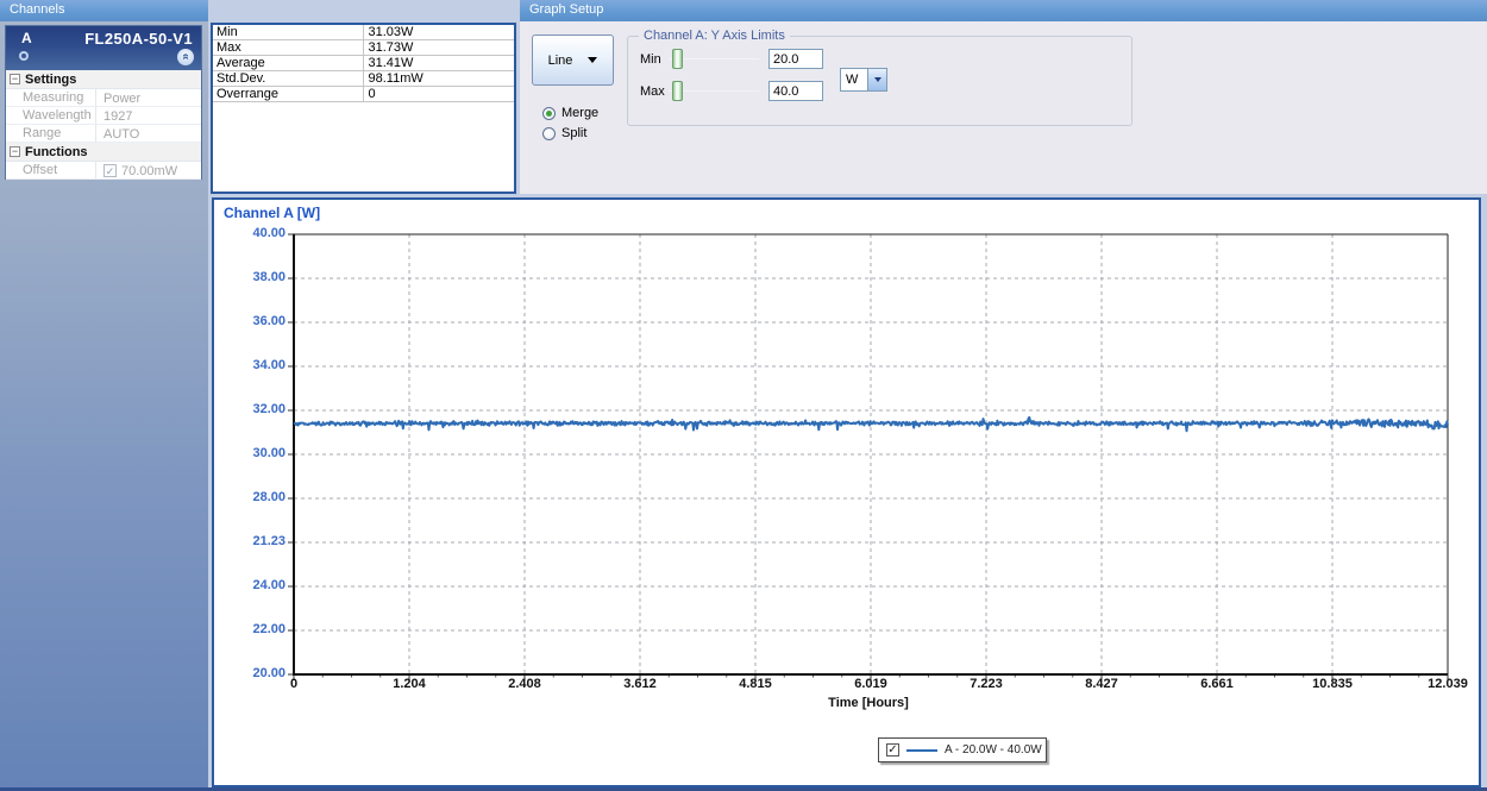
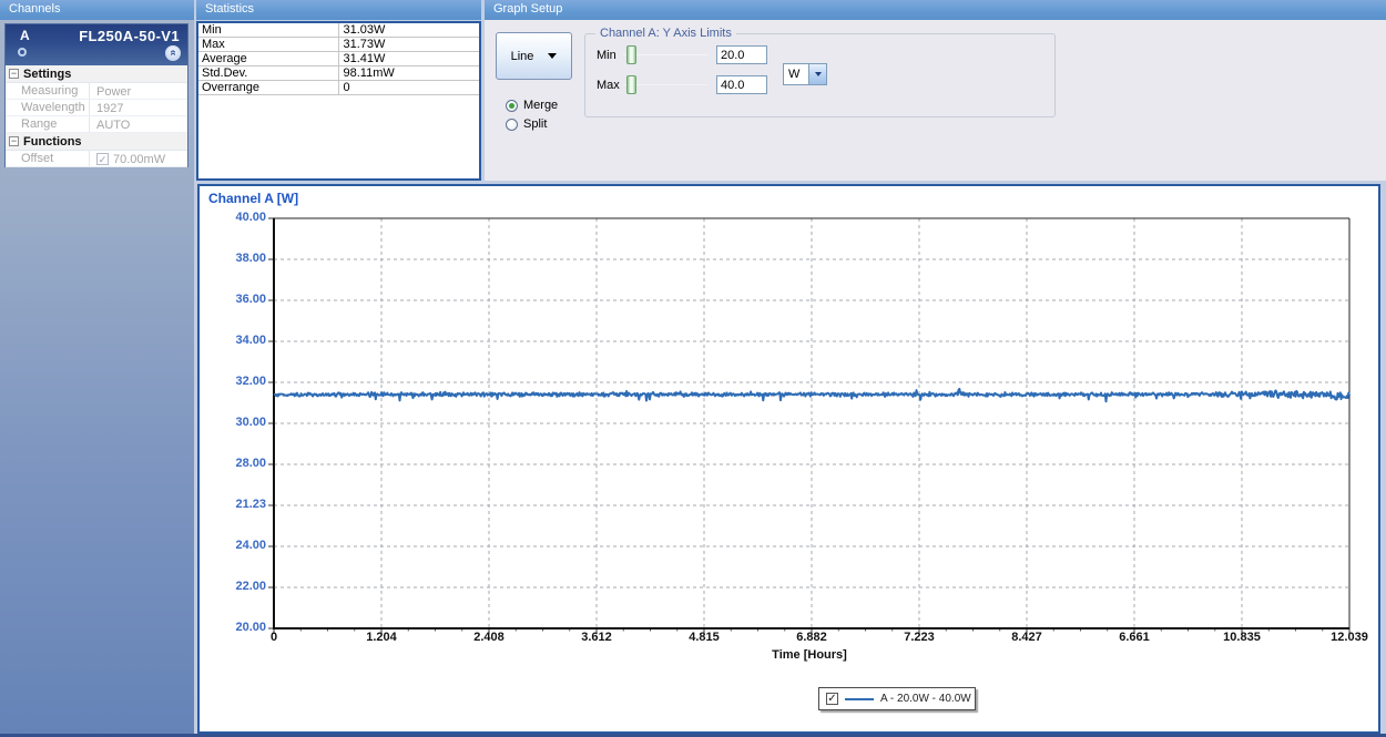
  Channels
  A
  FL250A-50-V1
  −
  Settings
  Measuring
  Power
  Wavelength
  1927
  Range
  AUTO
  −
  Functions
  Offset
  ✓
  70.00mW
+ Statistics
  Min
  31.03W
  Max
  31.73W
  Average
  31.41W
  Std.Dev.
  98.11mW
  Overrange
  0
  Graph Setup
  Line
  Channel A: Y Axis Limits
  Min
  20.0
  Max
  40.0
  W
  Merge
  Split
  Channel A [W]
  40.00
  38.00
  36.00
  34.00
  32.00
  30.00
  28.00
  21.23
  24.00
  22.00
  20.00
  0
  1.204
  2.408
  3.612
  4.815
- 6.019
+ 6.882
  7.223
  8.427
  6.661
  10.835
  12.039
  Time [Hours]
  ✓
  A - 20.0W - 40.0W
